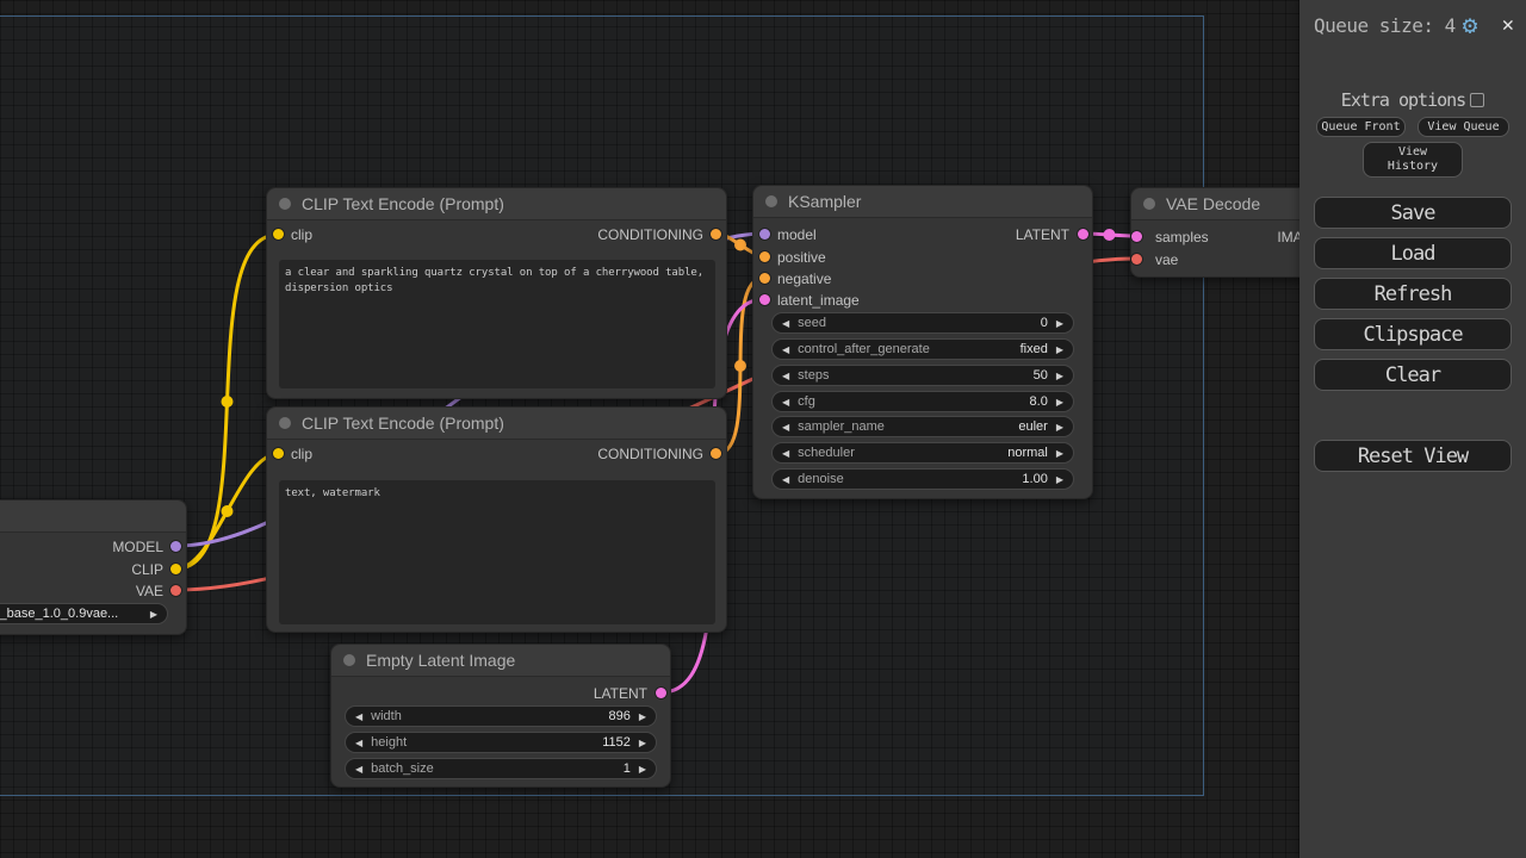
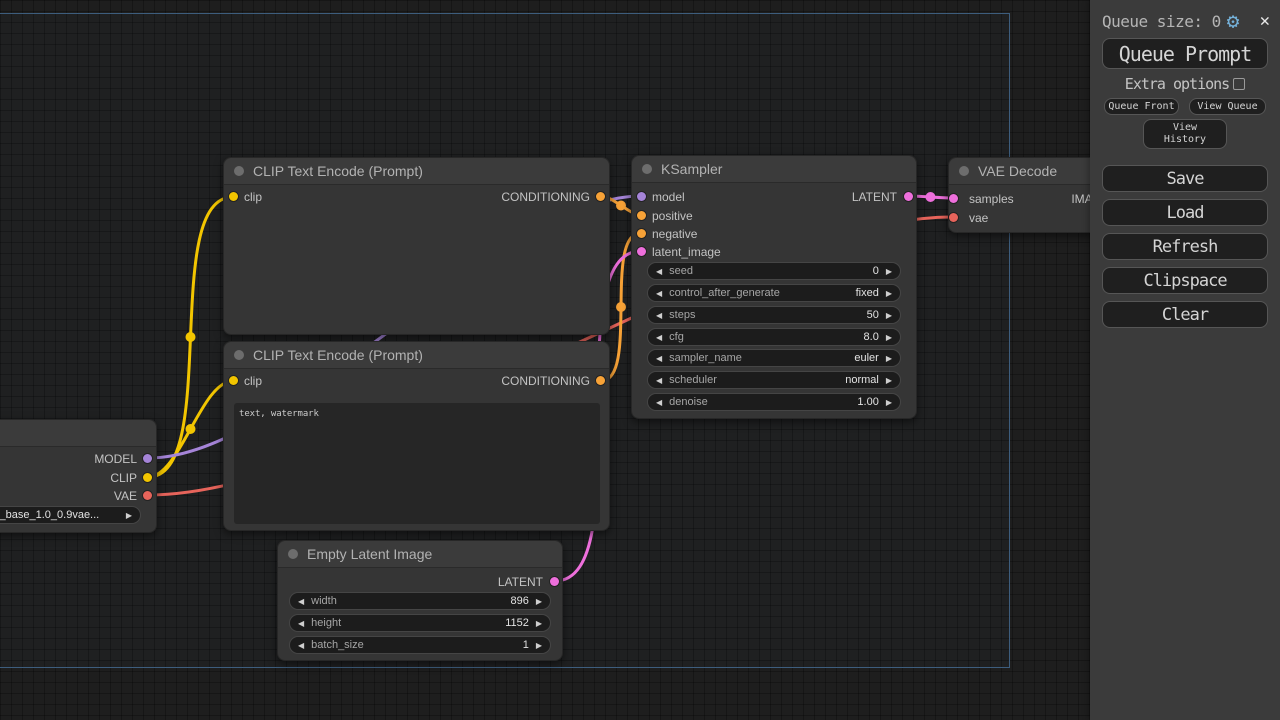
  MODEL
  CLIP
  VAE
  _base_1.0_0.9vae...
  ▶
  CLIP Text Encode (Prompt)
  clip
  CONDITIONING
- a clear and sparkling quartz crystal on top of a cherrywood table, dispersion optics
  CLIP Text Encode (Prompt)
  clip
  CONDITIONING
  text, watermark
  KSampler
  model
  LATENT
  positive
  negative
  latent_image
  ◀
  seed
  0
  ▶
  ◀
  control_after_generate
  fixed
  ▶
  ◀
  steps
  50
  ▶
  ◀
  cfg
  8.0
  ▶
  ◀
  sampler_name
  euler
  ▶
  ◀
  scheduler
  normal
  ▶
  ◀
  denoise
  1.00
  ▶
  Empty Latent Image
  LATENT
  ◀
  width
  896
  ▶
  ◀
  height
  1152
  ▶
  ◀
  batch_size
  1
  ▶
  VAE Decode
  samples
  vae
- Queue size: 4
+ Queue size: 0
  ⚙
  ✕
+ Queue Prompt
  Extra options
  Queue Front
  View Queue
  View
  History
  Save
  Load
  Refresh
  Clipspace
  Clear
- Reset View
